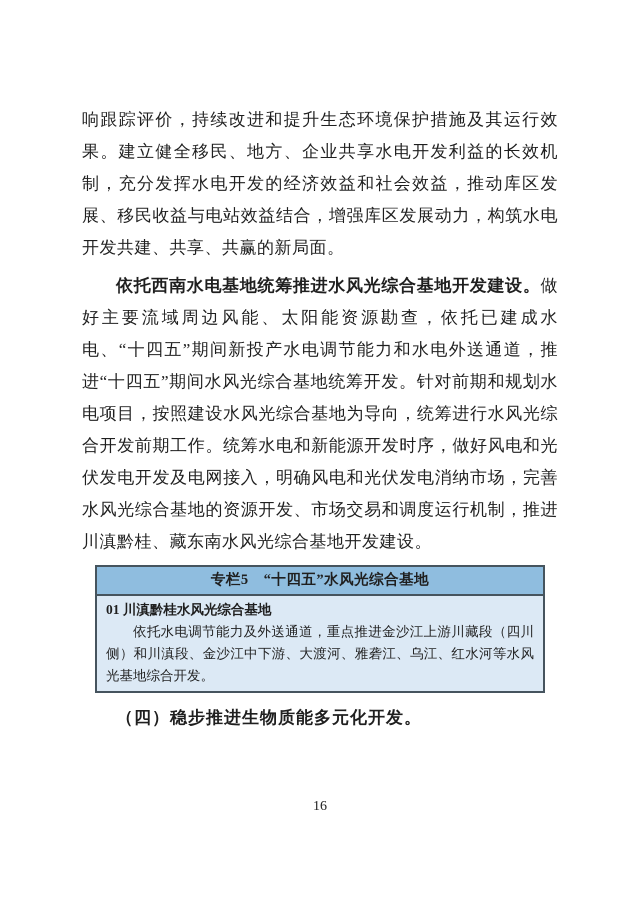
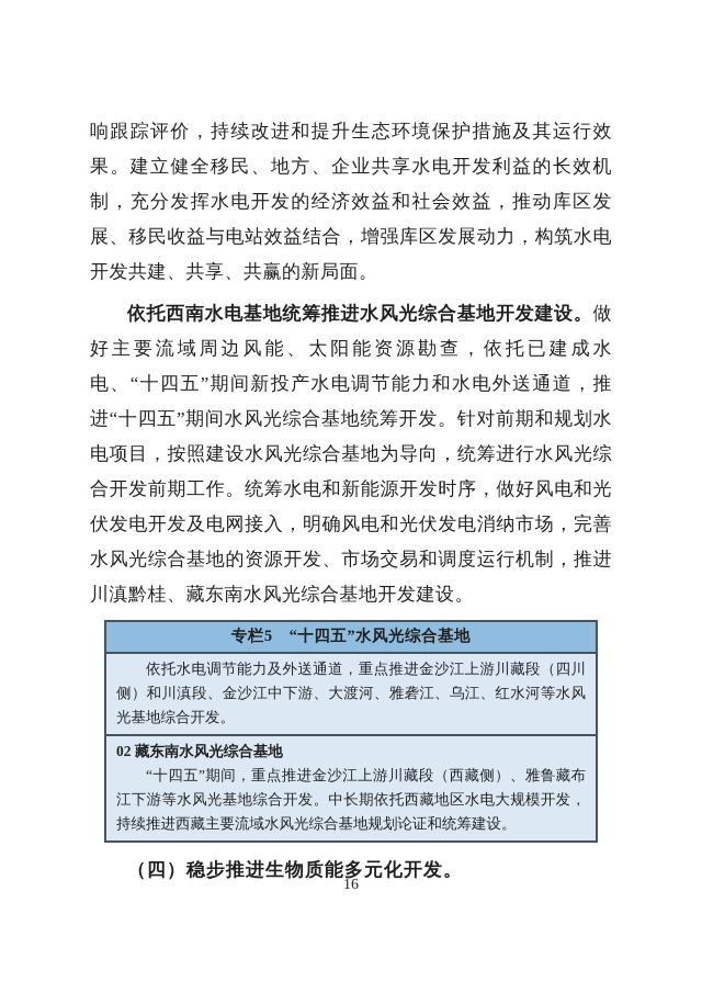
  响跟踪评价，持续改进和提升生态环境保护措施及其运行效果。建立健全移民、地方、企业共享水电开发利益的长效机制，充分发挥水电开发的经济效益和社会效益，推动库区发展、移民收益与电站效益结合，增强库区发展动力，构筑水电开发共建、共享、共赢的新局面。
  依托西南水电基地统筹推进水风光综合基地开发建设。做好主要流域周边风能、太阳能资源勘查，依托已建成水电、“十四五”期间新投产水电调节能力和水电外送通道，推进“十四五”期间水风光综合基地统筹开发。针对前期和规划水电项目，按照建设水风光综合基地为导向，统筹进行水风光综合开发前期工作。统筹水电和新能源开发时序，做好风电和光伏发电开发及电网接入，明确风电和光伏发电消纳市场，完善水风光综合基地的资源开发、市场交易和调度运行机制，推进川滇黔桂、藏东南水风光综合基地开发建设。
  专栏5 “十四五”水风光综合基地
- 01 川滇黔桂水风光综合基地
  依托水电调节能力及外送通道，重点推进金沙江上游川藏段（四川侧）和川滇段、金沙江中下游、大渡河、雅砻江、乌江、红水河等水风光基地综合开发。
+ 02 藏东南水风光综合基地
+ “十四五”期间，重点推进金沙江上游川藏段（西藏侧）、雅鲁藏布江下游等水风光基地综合开发。中长期依托西藏地区水电大规模开发，持续推进西藏主要流域水风光综合基地规划论证和统筹建设。
  （四）稳步推进生物质能多元化开发。
  16
